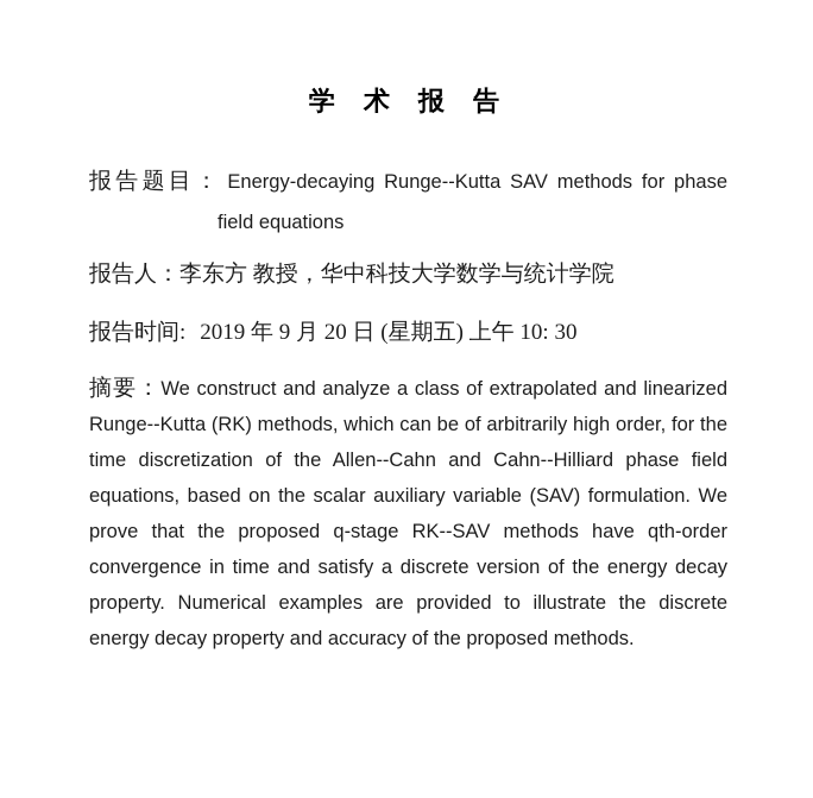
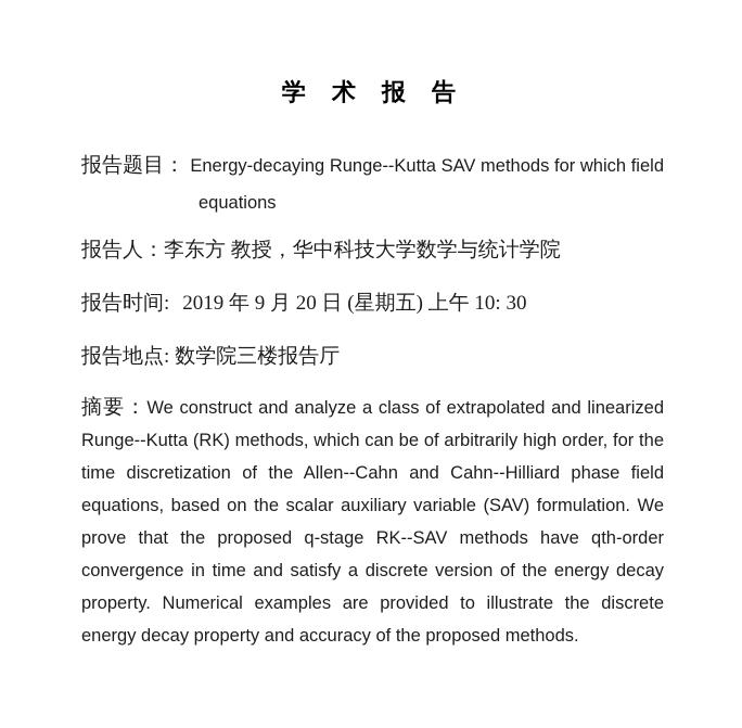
  学 术 报 告
- 报告题目： Energy-decaying Runge--Kutta SAV methods for phase field equations
+ 报告题目： Energy-decaying Runge--Kutta SAV methods for which field equations
  报告人：李东方 教授，华中科技大学数学与统计学院
  报告时间: 2019 年 9 月 20 日 (星期五) 上午 10: 30
+ 报告地点: 数学院三楼报告厅
  摘要：We construct and analyze a class of extrapolated and linearized Runge--Kutta (RK) methods, which can be of arbitrarily high order, for the time discretization of the Allen--Cahn and Cahn--Hilliard phase field equations, based on the scalar auxiliary variable (SAV) formulation. We prove that the proposed q-stage RK--SAV methods have qth-order convergence in time and satisfy a discrete version of the energy decay property. Numerical examples are provided to illustrate the discrete energy decay property and accuracy of the proposed methods.
